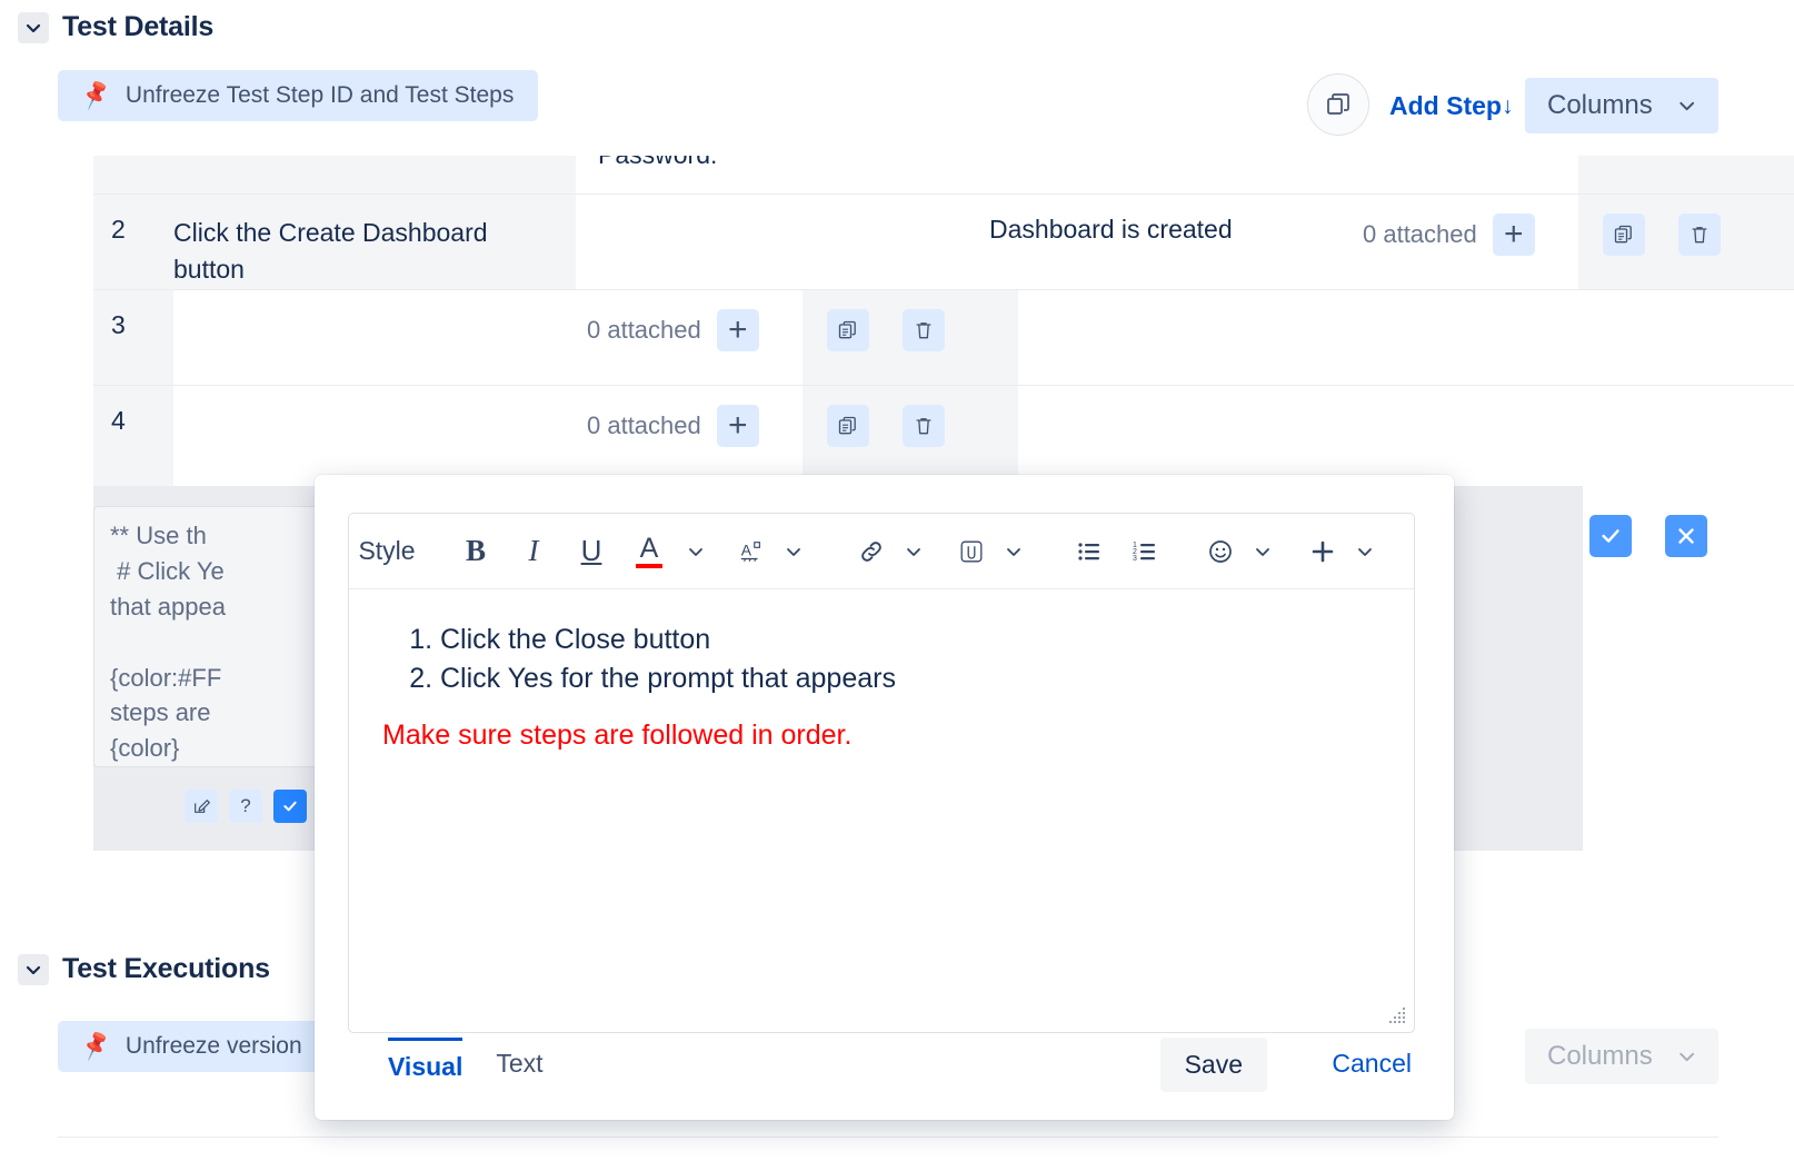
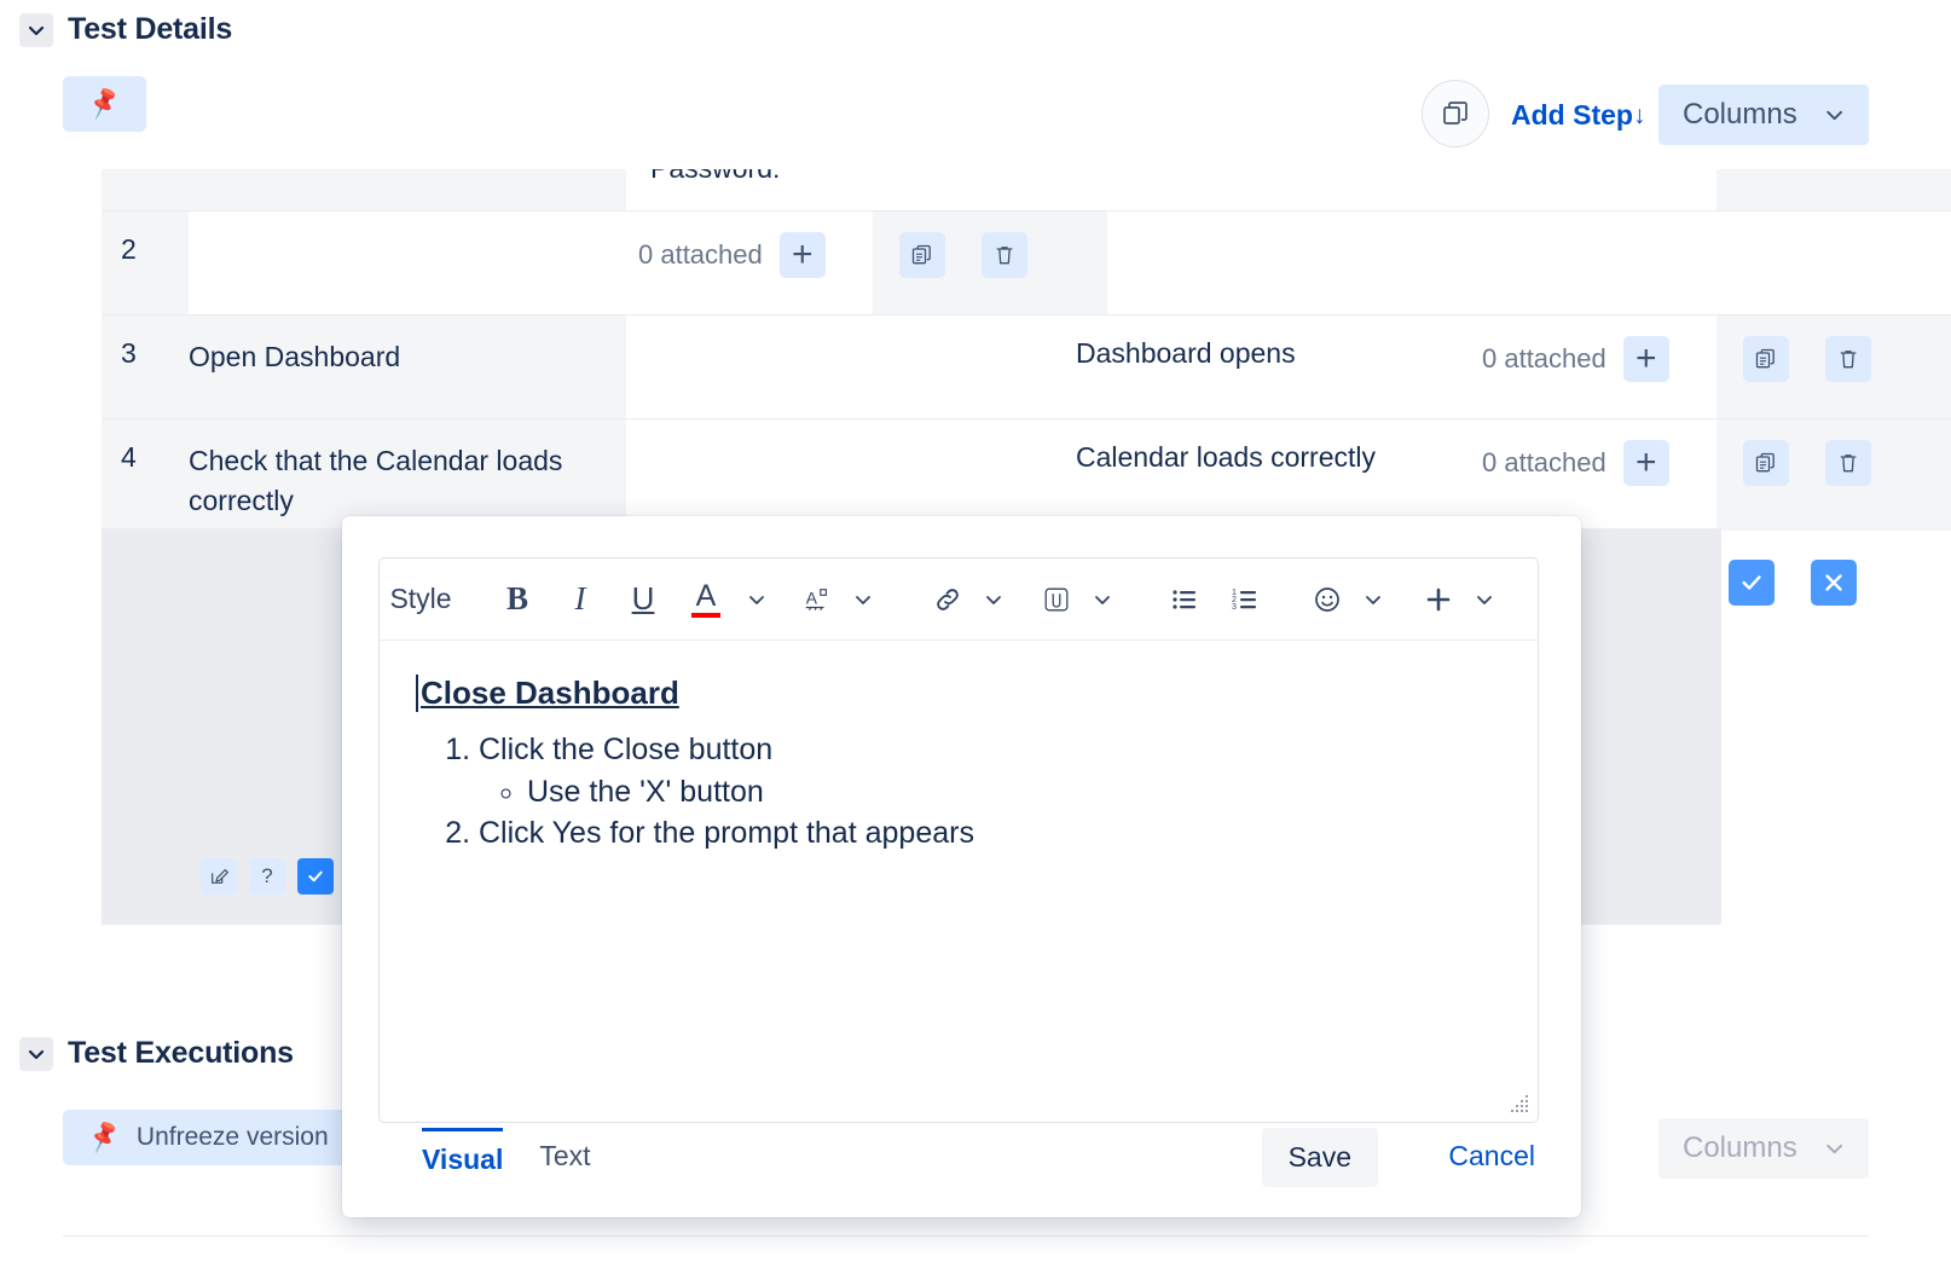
  Test Details
- Unfreeze Test Step ID and Test Steps
  Add Step
  ↓
  Columns
  2
- Click the Create Dashboard button
- Dashboard is created
  0 attached
  +
  3
+ Open Dashboard
+ Dashboard opens
  0 attached
  +
  4
+ Check that the Calendar loads correctly
+ Calendar loads correctly
  0 attached
  +
- ** Use th
- # Click Ye
- that appea
- {color:#FF
- steps are
- {color}
  ?
  Test Executions
  Unfreeze version
  Columns
  Style
  B
  I
  U
  A
  A
+ Close Dashboard
  Click the Close button
+ Use the 'X' button
  Click Yes for the prompt that appears
- Make sure steps are followed in order.
  Visual
  Text
  Save
  Cancel
